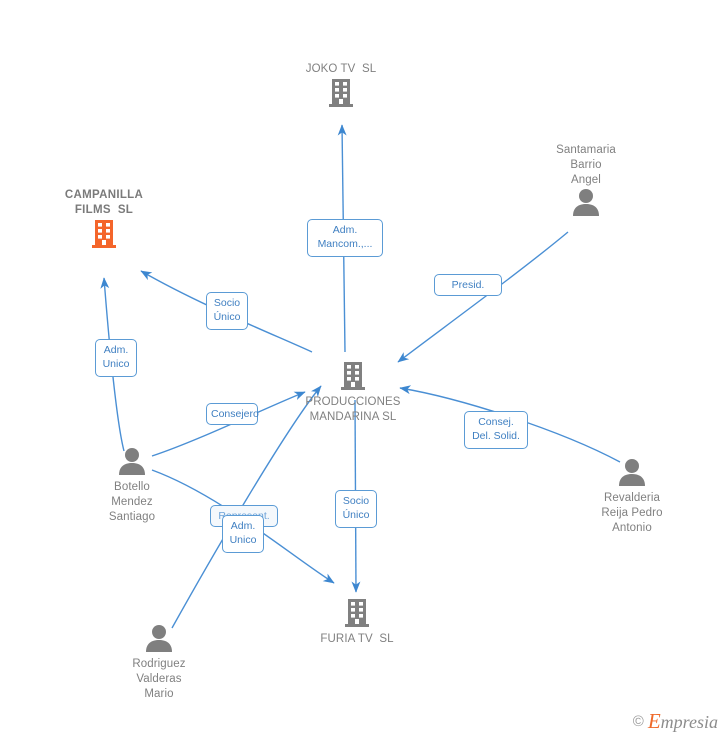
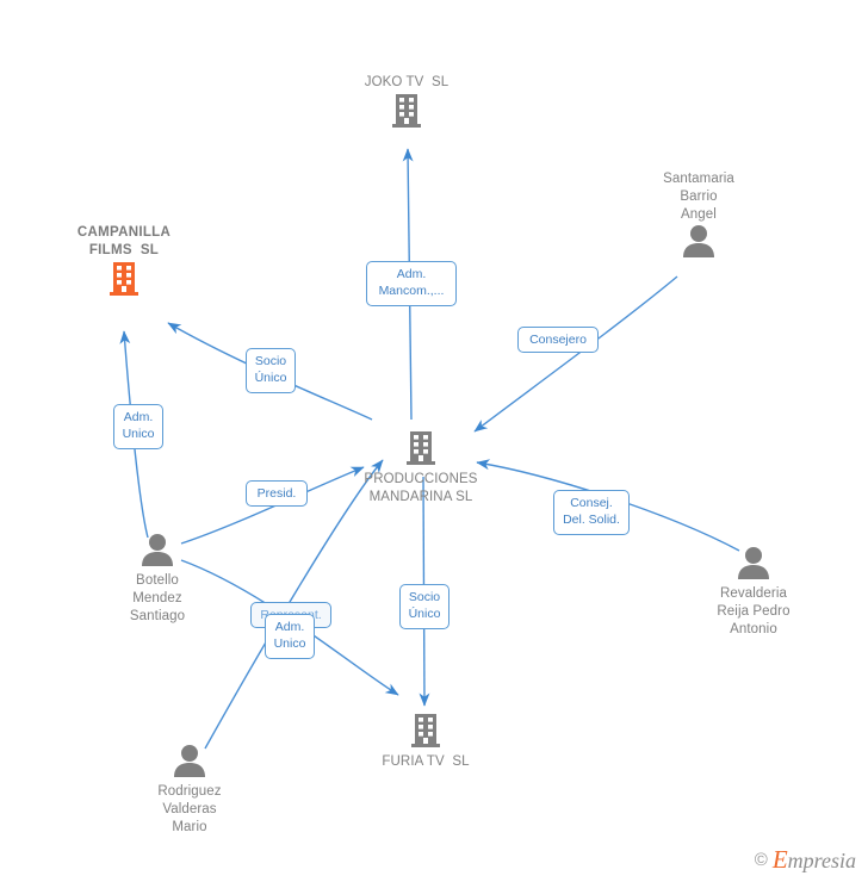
  CAMPANILLA
  FILMS SL
  JOKO TV SL
  PRODUCCIONES
  MANDARINA SL
  FURIA TV SL
  Santamaria
  Barrio
  Angel
  Botello
  Mendez
  Santiago
  Revalderia
  Reija Pedro
  Antonio
  Rodriguez
  Valderas
  Mario
  Socio
  Único
  Adm.
  Mancom.,...
- Presid.
+ Consejero
  Consej.
  Del. Solid.
  Adm.
  Unico
- Consejero
+ Presid.
  Socio
  Único
  Adm.
  Unico
  ©
  Empresia
